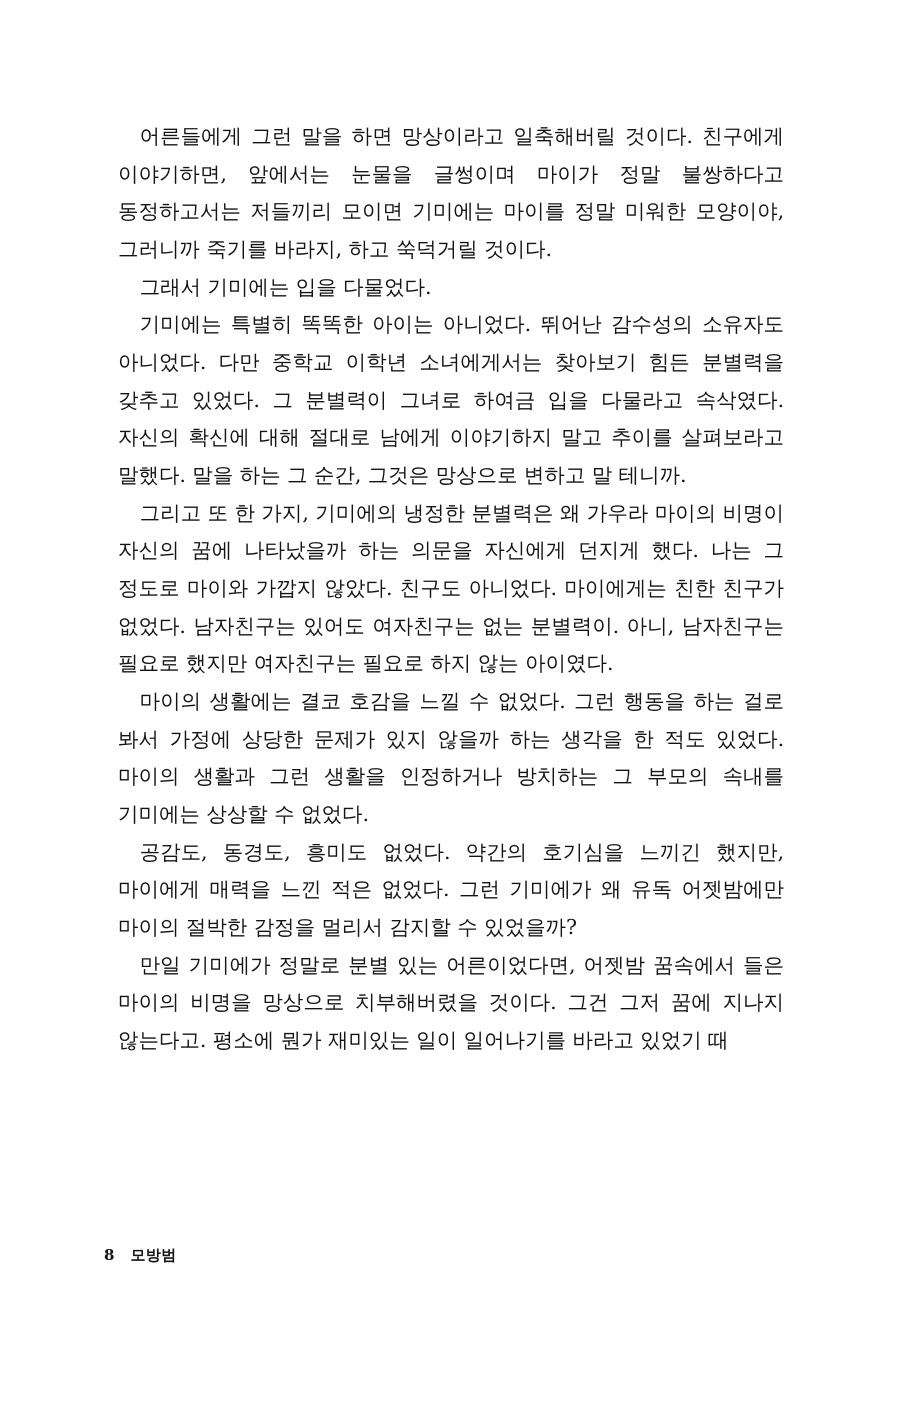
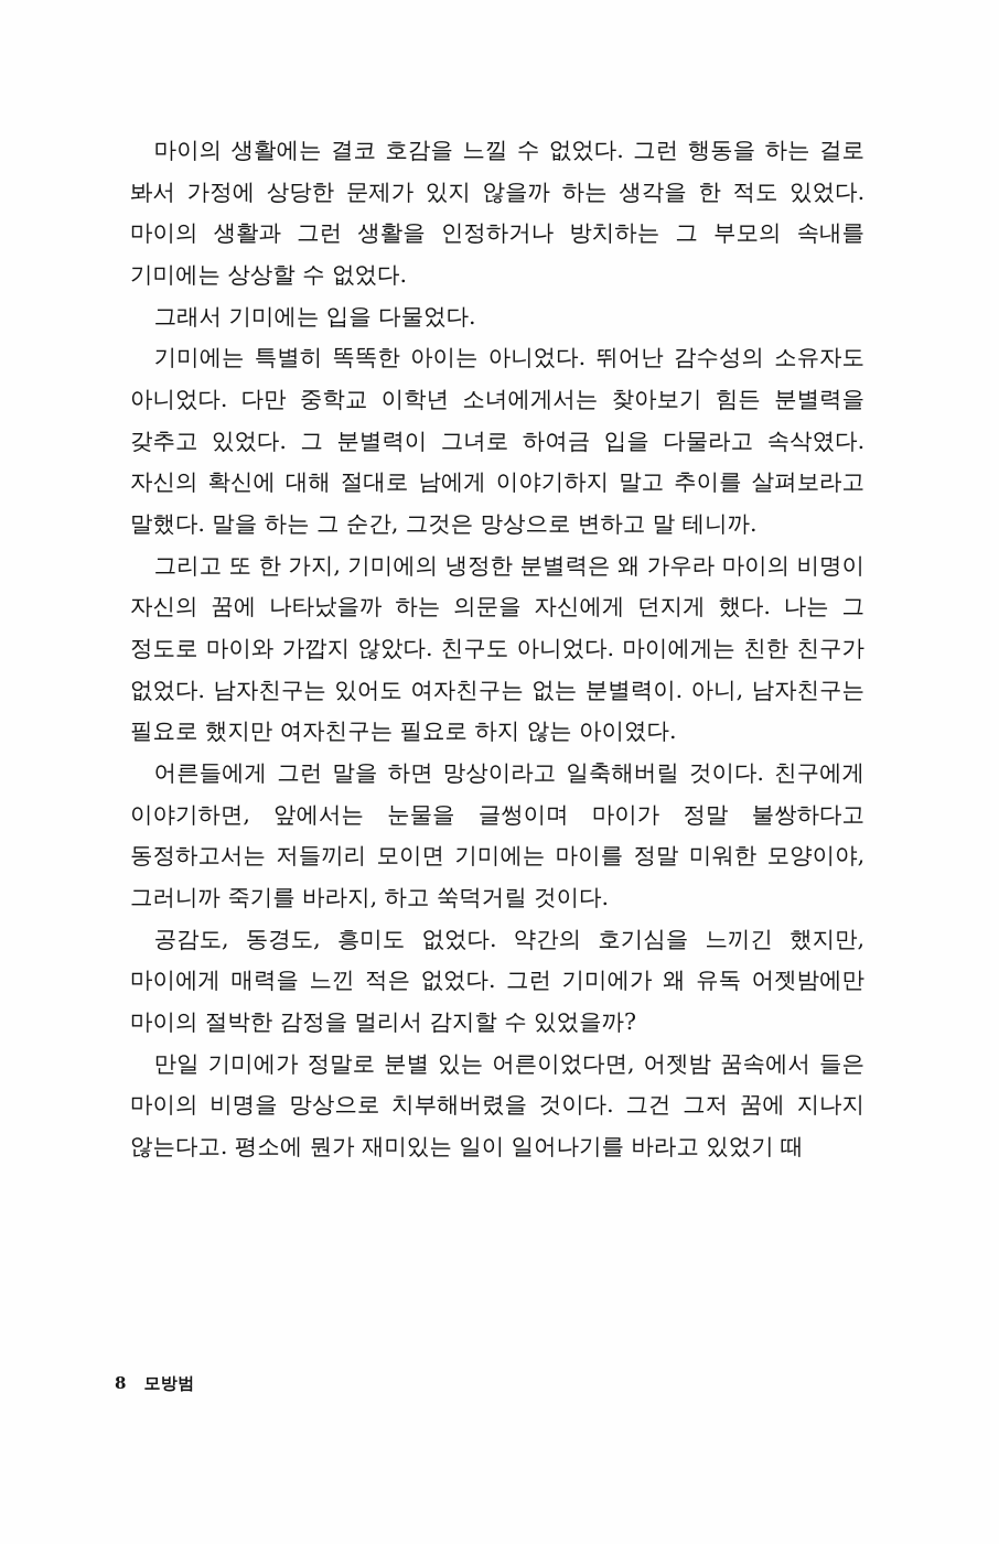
- 어른들에게 그런 말을 하면 망상이라고 일축해버릴 것이다. 친구에게 이야기하면, 앞에서는 눈물을 글썽이며 마이가 정말 불쌍하다고 동정하고서는 저들끼리 모이면 기미에는 마이를 정말 미워한 모양이야, 그러니까 죽기를 바라지, 하고 쑥덕거릴 것이다.
+ 마이의 생활에는 결코 호감을 느낄 수 없었다. 그런 행동을 하는 걸로 봐서 가정에 상당한 문제가 있지 않을까 하는 생각을 한 적도 있었다. 마이의 생활과 그런 생활을 인정하거나 방치하는 그 부모의 속내를 기미에는 상상할 수 없었다.
  그래서 기미에는 입을 다물었다.
  기미에는 특별히 똑똑한 아이는 아니었다. 뛰어난 감수성의 소유자도 아니었다. 다만 중학교 이학년 소녀에게서는 찾아보기 힘든 분별력을 갖추고 있었다. 그 분별력이 그녀로 하여금 입을 다물라고 속삭였다. 자신의 확신에 대해 절대로 남에게 이야기하지 말고 추이를 살펴보라고 말했다. 말을 하는 그 순간, 그것은 망상으로 변하고 말 테니까.
  그리고 또 한 가지, 기미에의 냉정한 분별력은 왜 가우라 마이의 비명이 자신의 꿈에 나타났을까 하는 의문을 자신에게 던지게 했다. 나는 그 정도로 마이와 가깝지 않았다. 친구도 아니었다. 마이에게는 친한 친구가 없었다. 남자친구는 있어도 여자친구는 없는 분별력이. 아니, 남자친구는 필요로 했지만 여자친구는 필요로 하지 않는 아이였다.
- 마이의 생활에는 결코 호감을 느낄 수 없었다. 그런 행동을 하는 걸로 봐서 가정에 상당한 문제가 있지 않을까 하는 생각을 한 적도 있었다. 마이의 생활과 그런 생활을 인정하거나 방치하는 그 부모의 속내를 기미에는 상상할 수 없었다.
+ 어른들에게 그런 말을 하면 망상이라고 일축해버릴 것이다. 친구에게 이야기하면, 앞에서는 눈물을 글썽이며 마이가 정말 불쌍하다고 동정하고서는 저들끼리 모이면 기미에는 마이를 정말 미워한 모양이야, 그러니까 죽기를 바라지, 하고 쑥덕거릴 것이다.
  공감도, 동경도, 흥미도 없었다. 약간의 호기심을 느끼긴 했지만, 마이에게 매력을 느낀 적은 없었다. 그런 기미에가 왜 유독 어젯밤에만 마이의 절박한 감정을 멀리서 감지할 수 있었을까?
  만일 기미에가 정말로 분별 있는 어른이었다면, 어젯밤 꿈속에서 들은 마이의 비명을 망상으로 치부해버렸을 것이다. 그건 그저 꿈에 지나지 않는다고. 평소에 뭔가 재미있는 일이 일어나기를 바라고 있었기 때
  8 모방범
